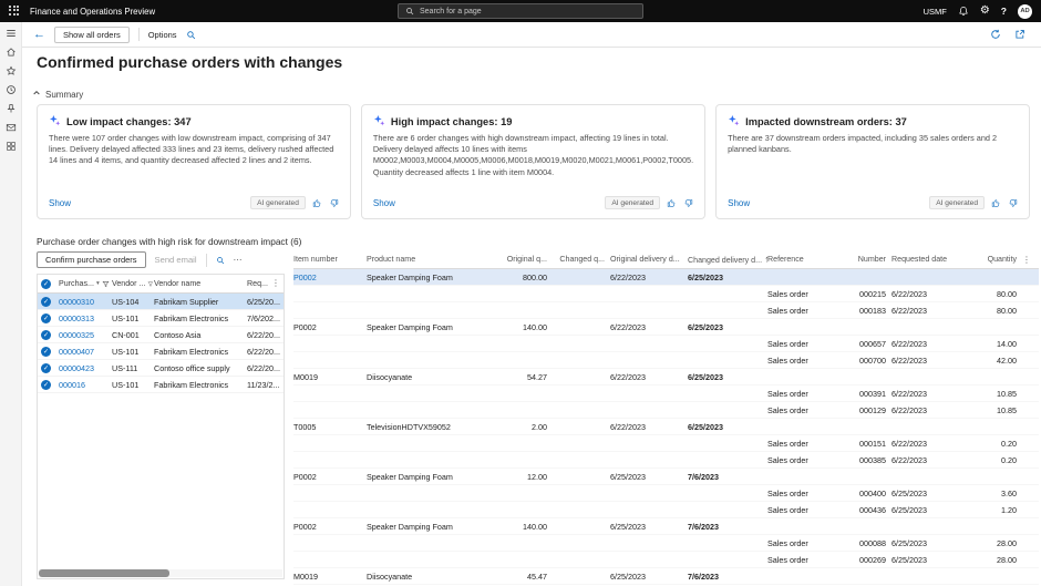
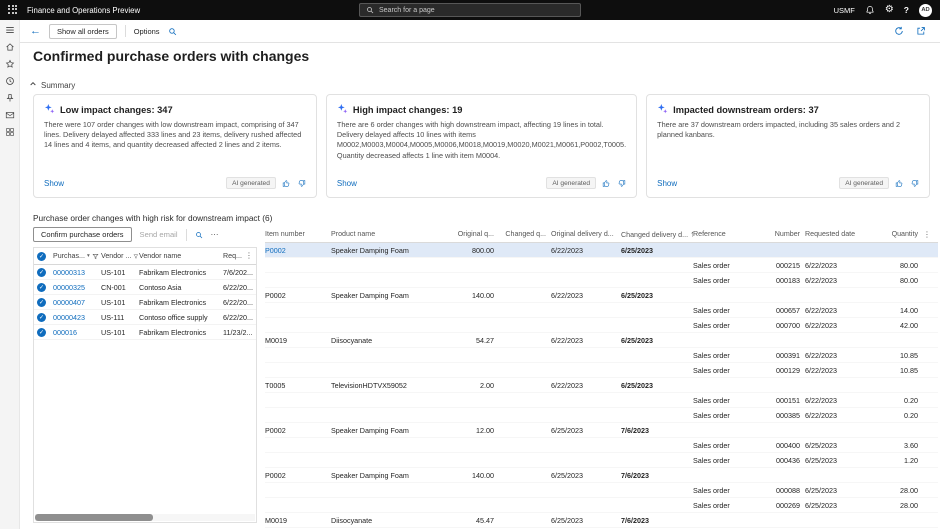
  Finance and Operations Preview
  USMF
  ⚙
  ?
  ←
  Show all orders
  Options
  Confirmed purchase orders with changes
  Summary
  Low impact changes: 347
  There were 107 order changes with low downstream impact, comprising of 347 lines. Delivery delayed affected 333 lines and 23 items, delivery rushed affected 14 lines and 4 items, and quantity decreased affected 2 lines and 2 items.
  Show
  High impact changes: 19
  There are 6 order changes with high downstream impact, affecting 19 lines in total. Delivery delayed affects 10 lines with items M0002,M0003,M0004,M0005,M0006,M0018,M0019,M0020,M0021,M0061,P0002,T0005. Quantity decreased affects 1 line with item M0004.
  Show
  Impacted downstream orders: 37
  There are 37 downstream orders impacted, including 35 sales orders and 2 planned kanbans.
  Show
  Purchase order changes with high risk for downstream impact (6)
  Confirm purchase orders
  Send email
  ⋯
  Purchas...
  Vendor ...
  Vendor name
  Req...
  ⋮
- 00000310
- US-104
- Fabrikam Supplier
- 6/25/20...
  00000313
  US-101
  Fabrikam Electronics
  7/6/202...
  00000325
  CN-001
  Contoso Asia
  6/22/20...
  00000407
  US-101
  Fabrikam Electronics
  6/22/20...
  00000423
  US-111
  Contoso office supply
  6/22/20...
  000016
  US-101
  Fabrikam Electronics
  11/23/2...
  Item number
  Product name
  Original q...
  Changed q...
  Original delivery d...
  Changed delivery d...
  Reference
  Number
  Requested date
  Quantity
  ⋮
  P0002
  Speaker Damping Foam
  800.00
  6/22/2023
  6/25/2023
  Sales order
  000215
  6/22/2023
  80.00
  Sales order
  000183
  6/22/2023
  80.00
  P0002
  Speaker Damping Foam
  140.00
  6/22/2023
  6/25/2023
  Sales order
  000657
  6/22/2023
  14.00
  Sales order
  000700
  6/22/2023
  42.00
  M0019
  Diisocyanate
  54.27
  6/22/2023
  6/25/2023
  Sales order
  000391
  6/22/2023
  10.85
  Sales order
  000129
  6/22/2023
  10.85
  T0005
  TelevisionHDTVX59052
  2.00
  6/22/2023
  6/25/2023
  Sales order
  000151
  6/22/2023
  0.20
  Sales order
  000385
  6/22/2023
  0.20
  P0002
  Speaker Damping Foam
  12.00
  6/25/2023
  7/6/2023
  Sales order
  000400
  6/25/2023
  3.60
  Sales order
  000436
  6/25/2023
  1.20
  P0002
  Speaker Damping Foam
  140.00
  6/25/2023
  7/6/2023
  Sales order
  000088
  6/25/2023
  28.00
  Sales order
  000269
  6/25/2023
  28.00
  M0019
  Diisocyanate
  45.47
  6/25/2023
  7/6/2023
